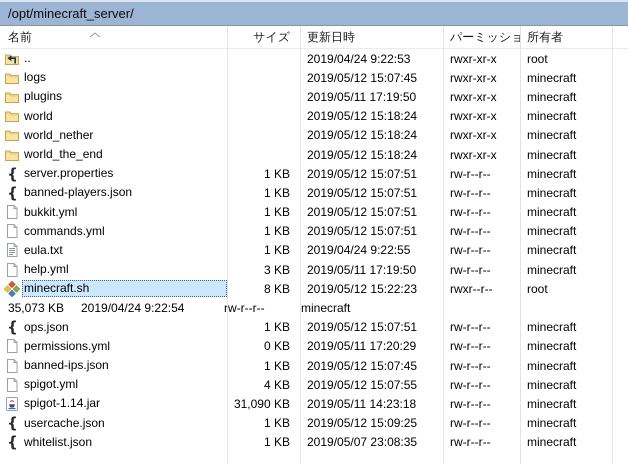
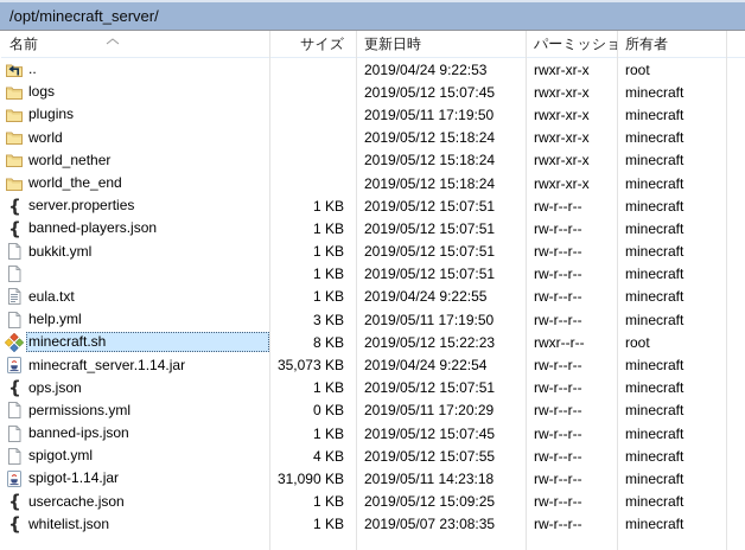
  /opt/minecraft_server/
  名前
  サイズ
  更新日時
  パーミッショ
  所有者
  ..
  2019/04/24 9:22:53
  rwxr-xr-x
  root
  logs
  2019/05/12 15:07:45
  rwxr-xr-x
  minecraft
  plugins
  2019/05/11 17:19:50
  rwxr-xr-x
  minecraft
  world
  2019/05/12 15:18:24
  rwxr-xr-x
  minecraft
  world_nether
  2019/05/12 15:18:24
  rwxr-xr-x
  minecraft
  world_the_end
  2019/05/12 15:18:24
  rwxr-xr-x
  minecraft
  {
  server.properties
  1 KB
  2019/05/12 15:07:51
  rw-r--r--
  minecraft
  {
  banned-players.json
  1 KB
  2019/05/12 15:07:51
  rw-r--r--
  minecraft
  bukkit.yml
  1 KB
  2019/05/12 15:07:51
  rw-r--r--
  minecraft
- commands.yml
  1 KB
  2019/05/12 15:07:51
  rw-r--r--
  minecraft
  eula.txt
  1 KB
  2019/04/24 9:22:55
  rw-r--r--
  minecraft
  help.yml
  3 KB
  2019/05/11 17:19:50
  rw-r--r--
  minecraft
  minecraft.sh
  8 KB
  2019/05/12 15:22:23
  rwxr--r--
  root
+ minecraft_server.1.14.jar
  35,073 KB
  2019/04/24 9:22:54
  rw-r--r--
  minecraft
  {
  ops.json
  1 KB
  2019/05/12 15:07:51
  rw-r--r--
  minecraft
  permissions.yml
  0 KB
  2019/05/11 17:20:29
  rw-r--r--
  minecraft
  banned-ips.json
  1 KB
  2019/05/12 15:07:45
  rw-r--r--
  minecraft
  spigot.yml
  4 KB
  2019/05/12 15:07:55
  rw-r--r--
  minecraft
  spigot-1.14.jar
  31,090 KB
  2019/05/11 14:23:18
  rw-r--r--
  minecraft
  {
  usercache.json
  1 KB
  2019/05/12 15:09:25
  rw-r--r--
  minecraft
  {
  whitelist.json
  1 KB
  2019/05/07 23:08:35
  rw-r--r--
  minecraft
